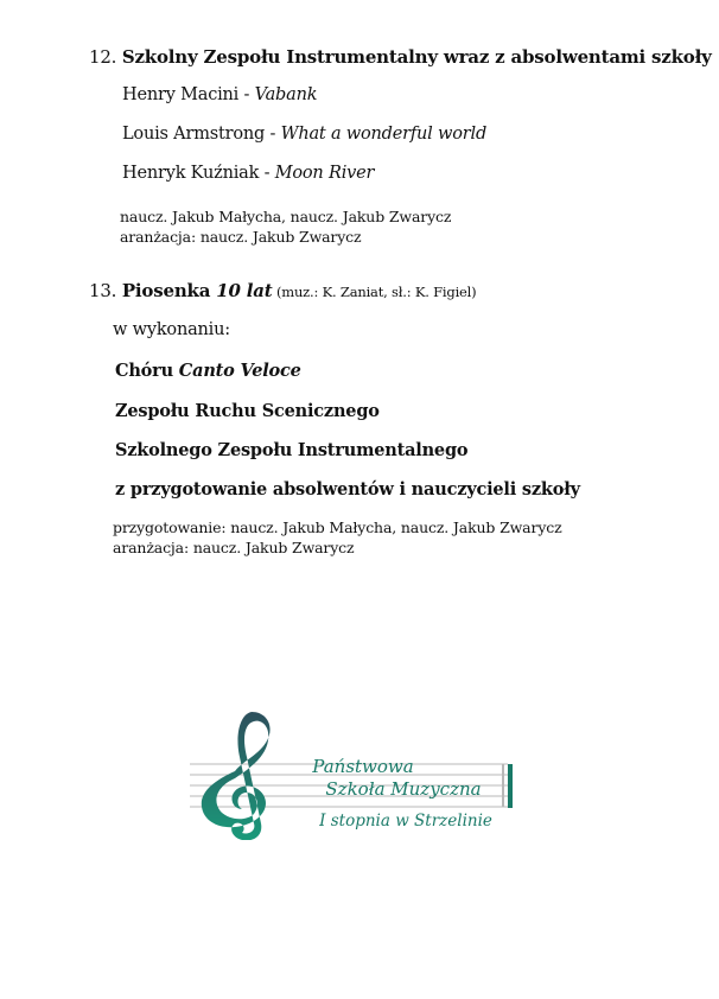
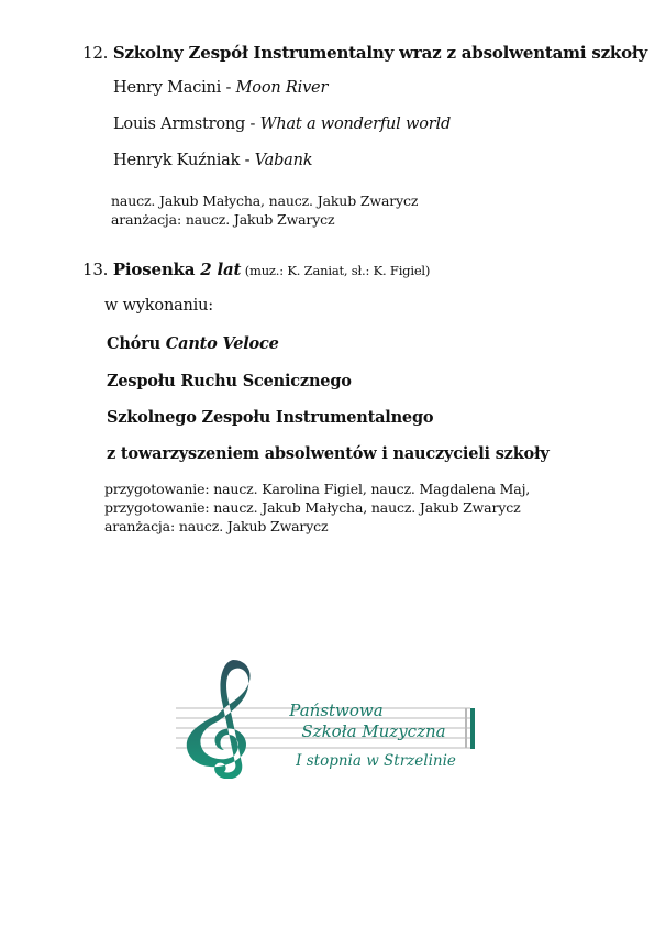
- 12. Szkolny Zespołu Instrumentalny wraz z absolwentami szkoły
+ 12. Szkolny Zespół Instrumentalny wraz z absolwentami szkoły
- Henry Macini - Vabank
+ Henry Macini - Moon River
  Louis Armstrong - What a wonderful world
- Henryk Kuźniak - Moon River
+ Henryk Kuźniak - Vabank
  naucz. Jakub Małycha, naucz. Jakub Zwarycz
  aranżacja: naucz. Jakub Zwarycz
- 13. Piosenka 10 lat (muz.: K. Zaniat, sł.: K. Figiel)
+ 13. Piosenka 2 lat (muz.: K. Zaniat, sł.: K. Figiel)
  w wykonaniu:
  Chóru Canto Veloce
  Zespołu Ruchu Scenicznego
  Szkolnego Zespołu Instrumentalnego
- z przygotowanie absolwentów i nauczycieli szkoły
+ z towarzyszeniem absolwentów i nauczycieli szkoły
+ przygotowanie: naucz. Karolina Figiel, naucz. Magdalena Maj,
  przygotowanie: naucz. Jakub Małycha, naucz. Jakub Zwarycz
  aranżacja: naucz. Jakub Zwarycz
  Państwowa
  Szkoła Muzyczna
  I stopnia w Strzelinie
